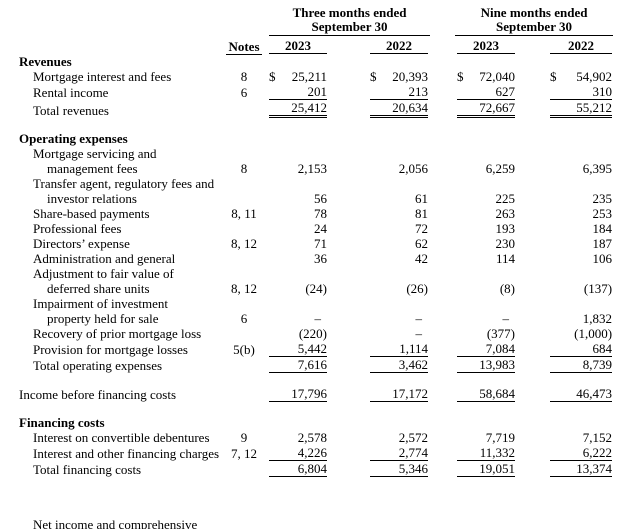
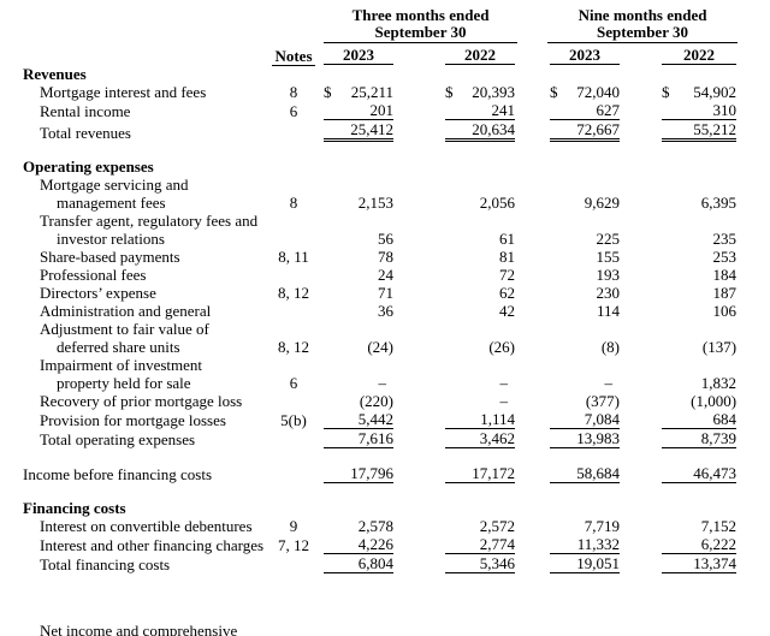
  		Three months ended September 30	Nine months ended September 30
  	Notes	2023	2022	2023	2022
  Revenues
  Mortgage interest and fees	8	$ 25,211	$ 20,393	$ 72,040	$ 54,902
- Rental income	6	201	213	627	310
+ Rental income	6	201	241	627	310
  Total revenues		25,412	20,634	72,667	55,212
  Operating expenses
- Mortgage servicing andmanagement fees	8	2,153	2,056	6,259	6,395
+ Mortgage servicing andmanagement fees	8	2,153	2,056	9,629	6,395
  Transfer agent, regulatory fees andinvestor relations		56	61	225	235
- Share-based payments	8, 11	78	81	263	253
+ Share-based payments	8, 11	78	81	155	253
  Professional fees		24	72	193	184
  Directors’ expense	8, 12	71	62	230	187
  Administration and general		36	42	114	106
  Adjustment to fair value ofdeferred share units	8, 12	(24)	(26)	(8)	(137)
  Impairment of investmentproperty held for sale	6	–	–	–	1,832
  Recovery of prior mortgage loss		(220)	–	(377)	(1,000)
  Provision for mortgage losses	5(b)	5,442	1,114	7,084	684
  Total operating expenses		7,616	3,462	13,983	8,739
  Income before financing costs		17,796	17,172	58,684	46,473
  Financing costs
  Interest on convertible debentures	9	2,578	2,572	7,719	7,152
  Interest and other financing charges	7, 12	4,226	2,774	11,332	6,222
  Total financing costs		6,804	5,346	19,051	13,374
  Net income and comprehensive
